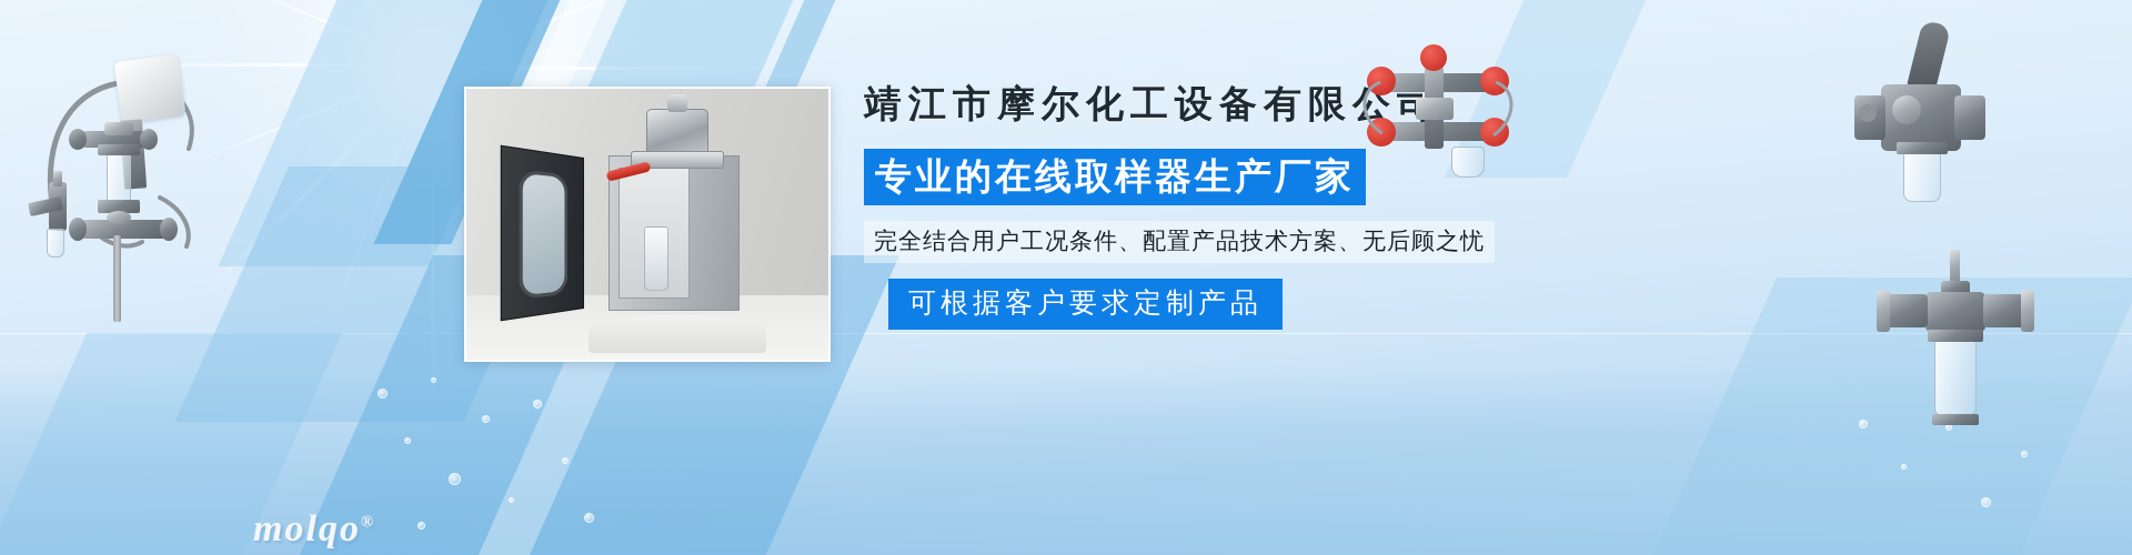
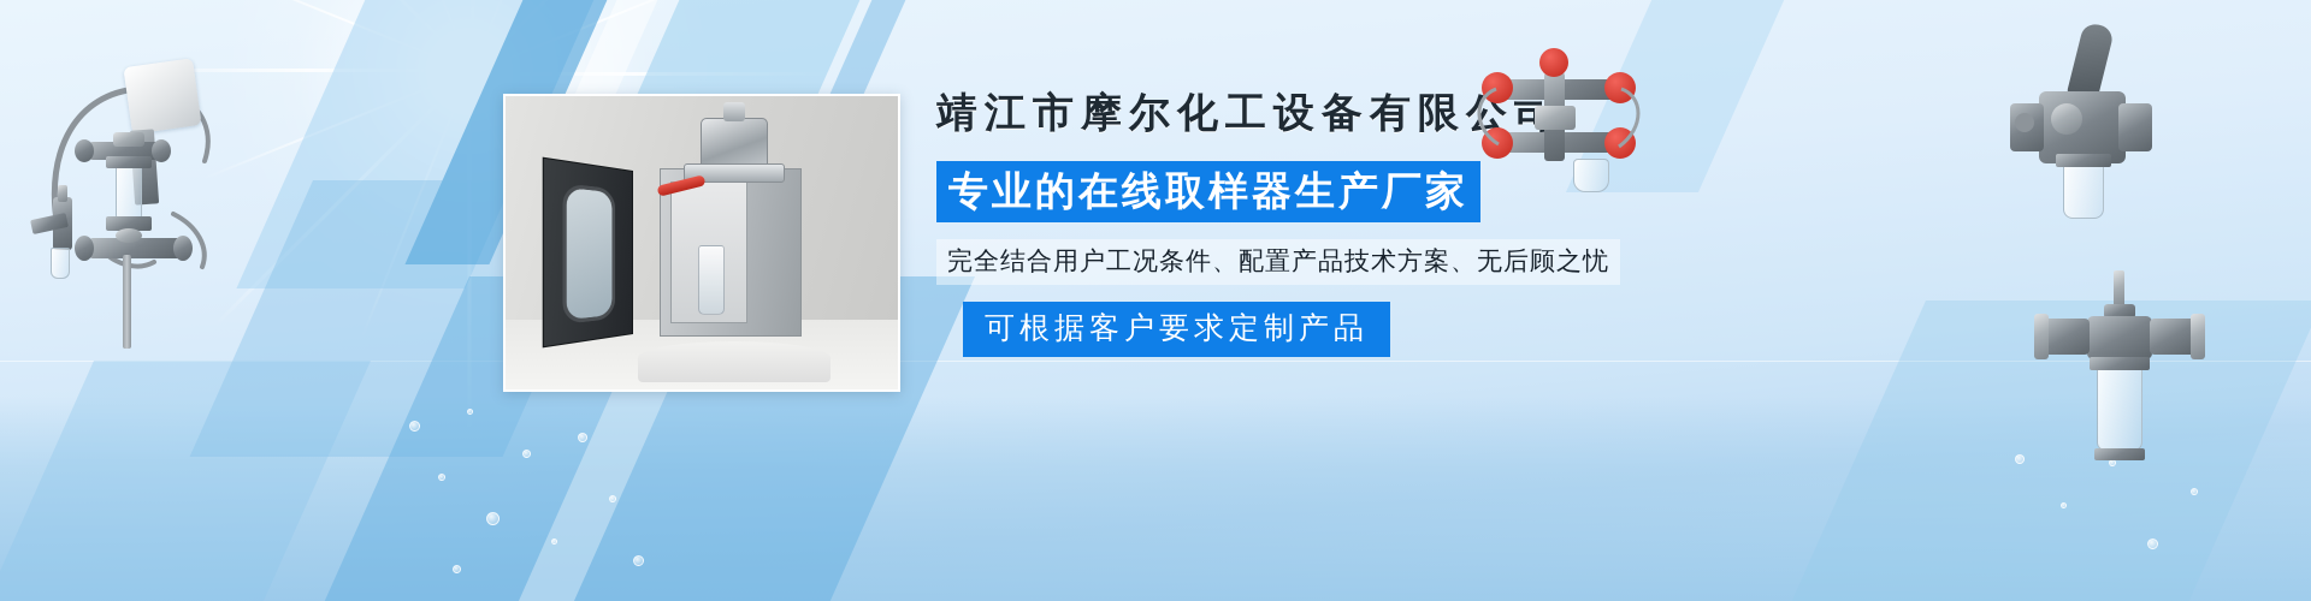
  靖江市摩尔化工设备有限公
  专业的在线取样器生产厂家 完全结合用户工况条件、配置产品技术方案、无后顾之忧 可根据客户要求定制产品
- molqo®
